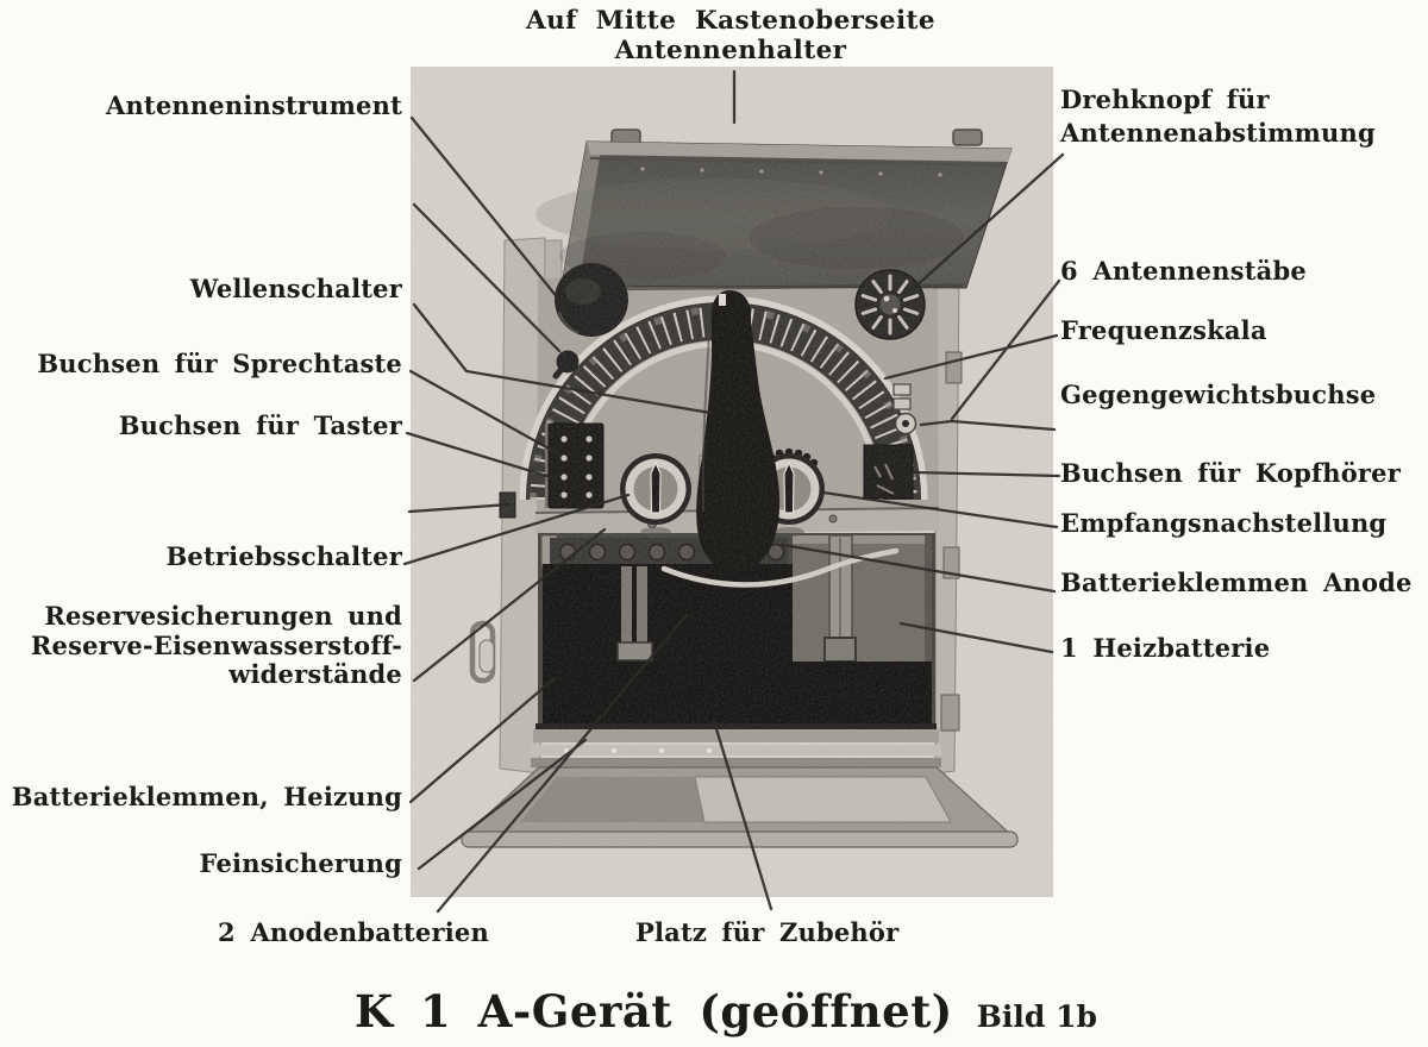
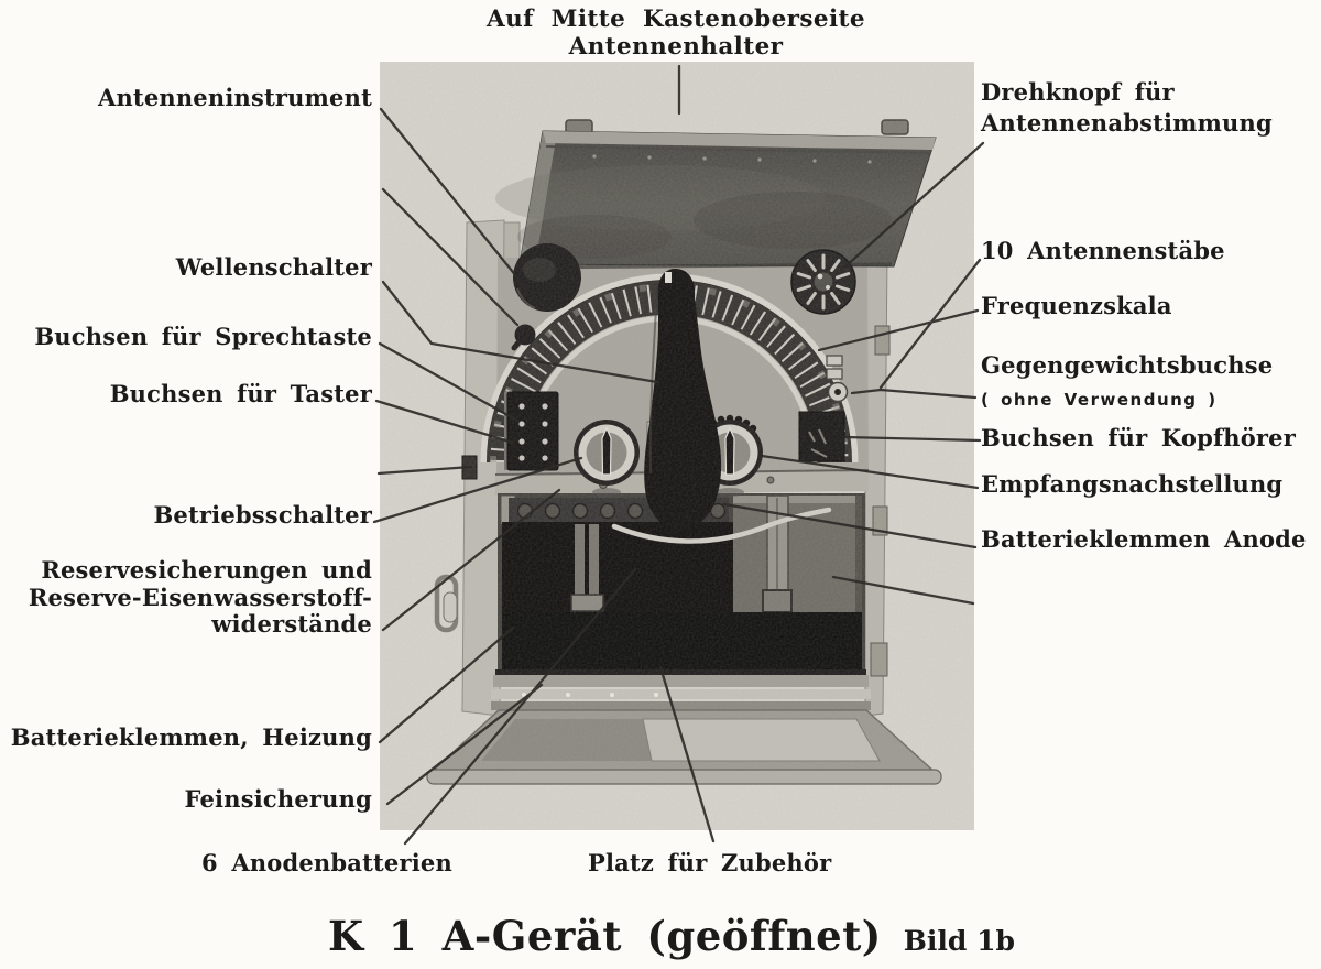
  Auf Mitte Kastenoberseite Antennenhalter
  Antenneninstrument
  Wellenschalter
  Buchsen für Sprechtaste
  Buchsen für Taster
  Betriebsschalter
  Reservesicherungen und
  Reserve-Eisenwasserstoff-
  widerstände
  Batterieklemmen, Heizung
  Feinsicherung
  Drehknopf für
  Antennenabstimmung
- 6 Antennenstäbe
+ 10 Antennenstäbe
  Frequenzskala
  Gegengewichtsbuchse
+ ( ohne Verwendung )
  Buchsen für Kopfhörer
  Empfangsnachstellung
  Batterieklemmen Anode
- 1 Heizbatterie
- 2 Anodenbatterien
+ 6 Anodenbatterien
  Platz für Zubehör
  K 1 A-Gerät (geöffnet) Bild 1b
